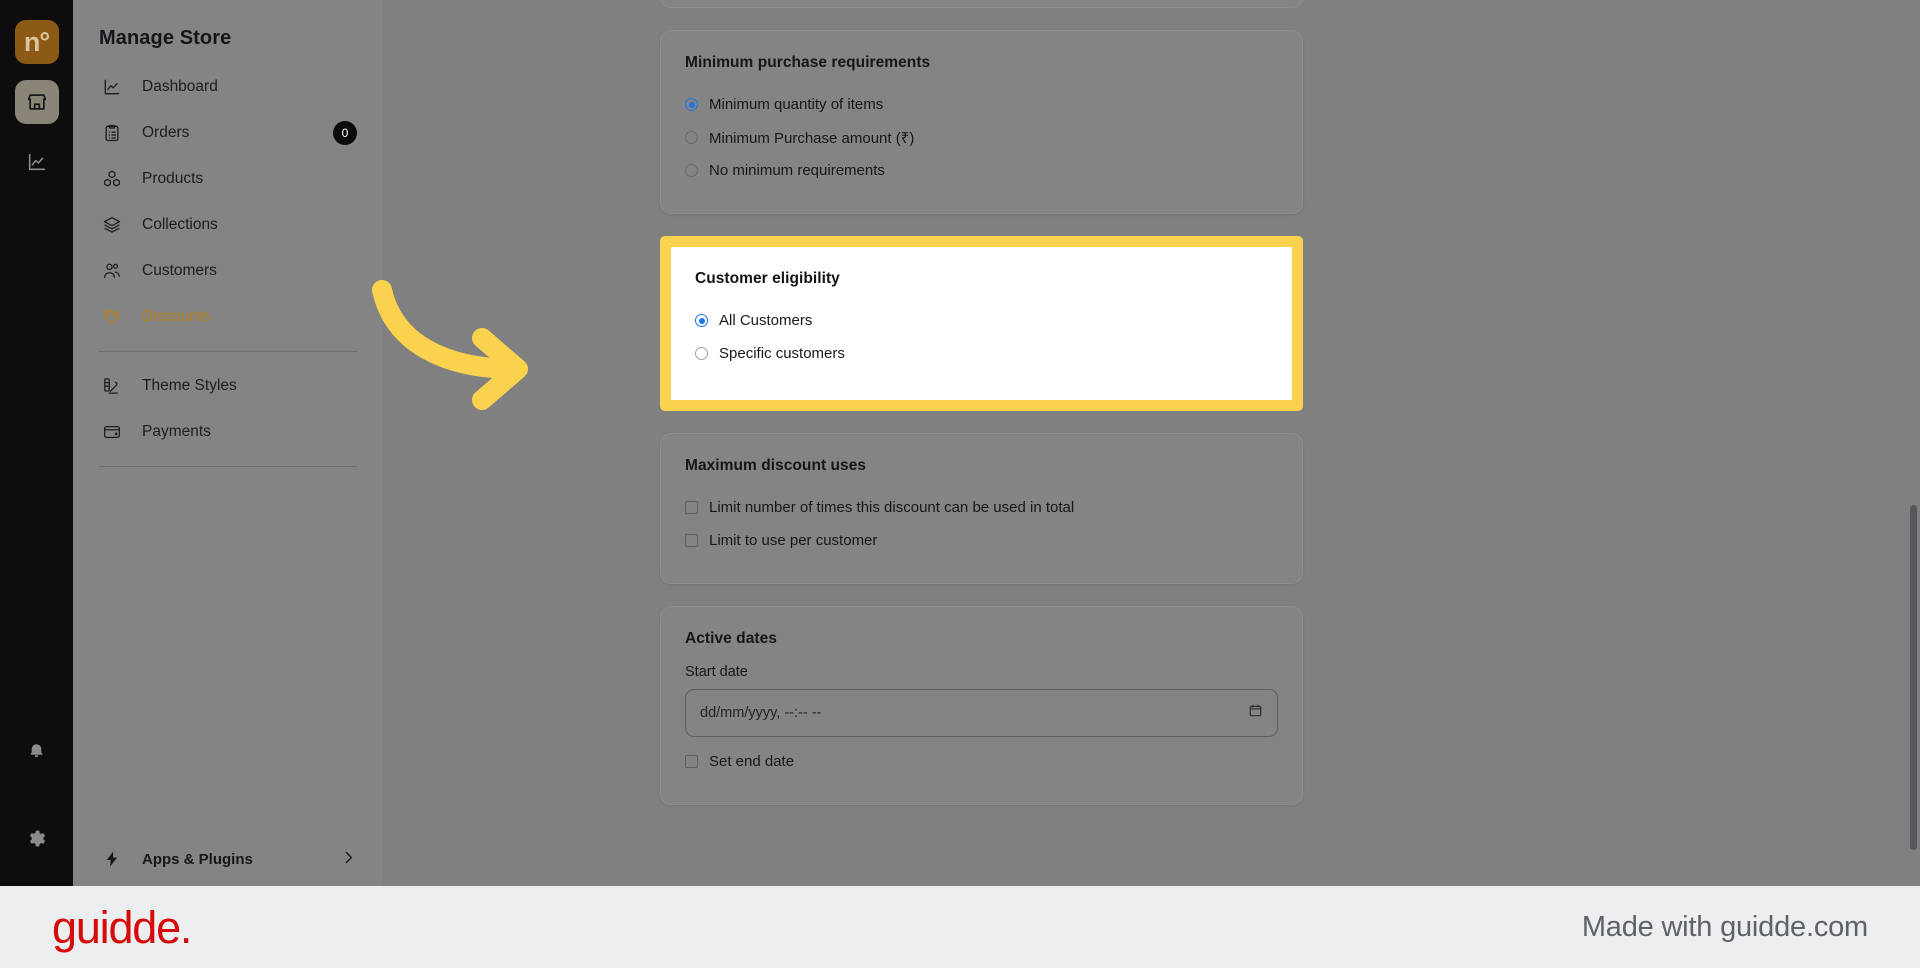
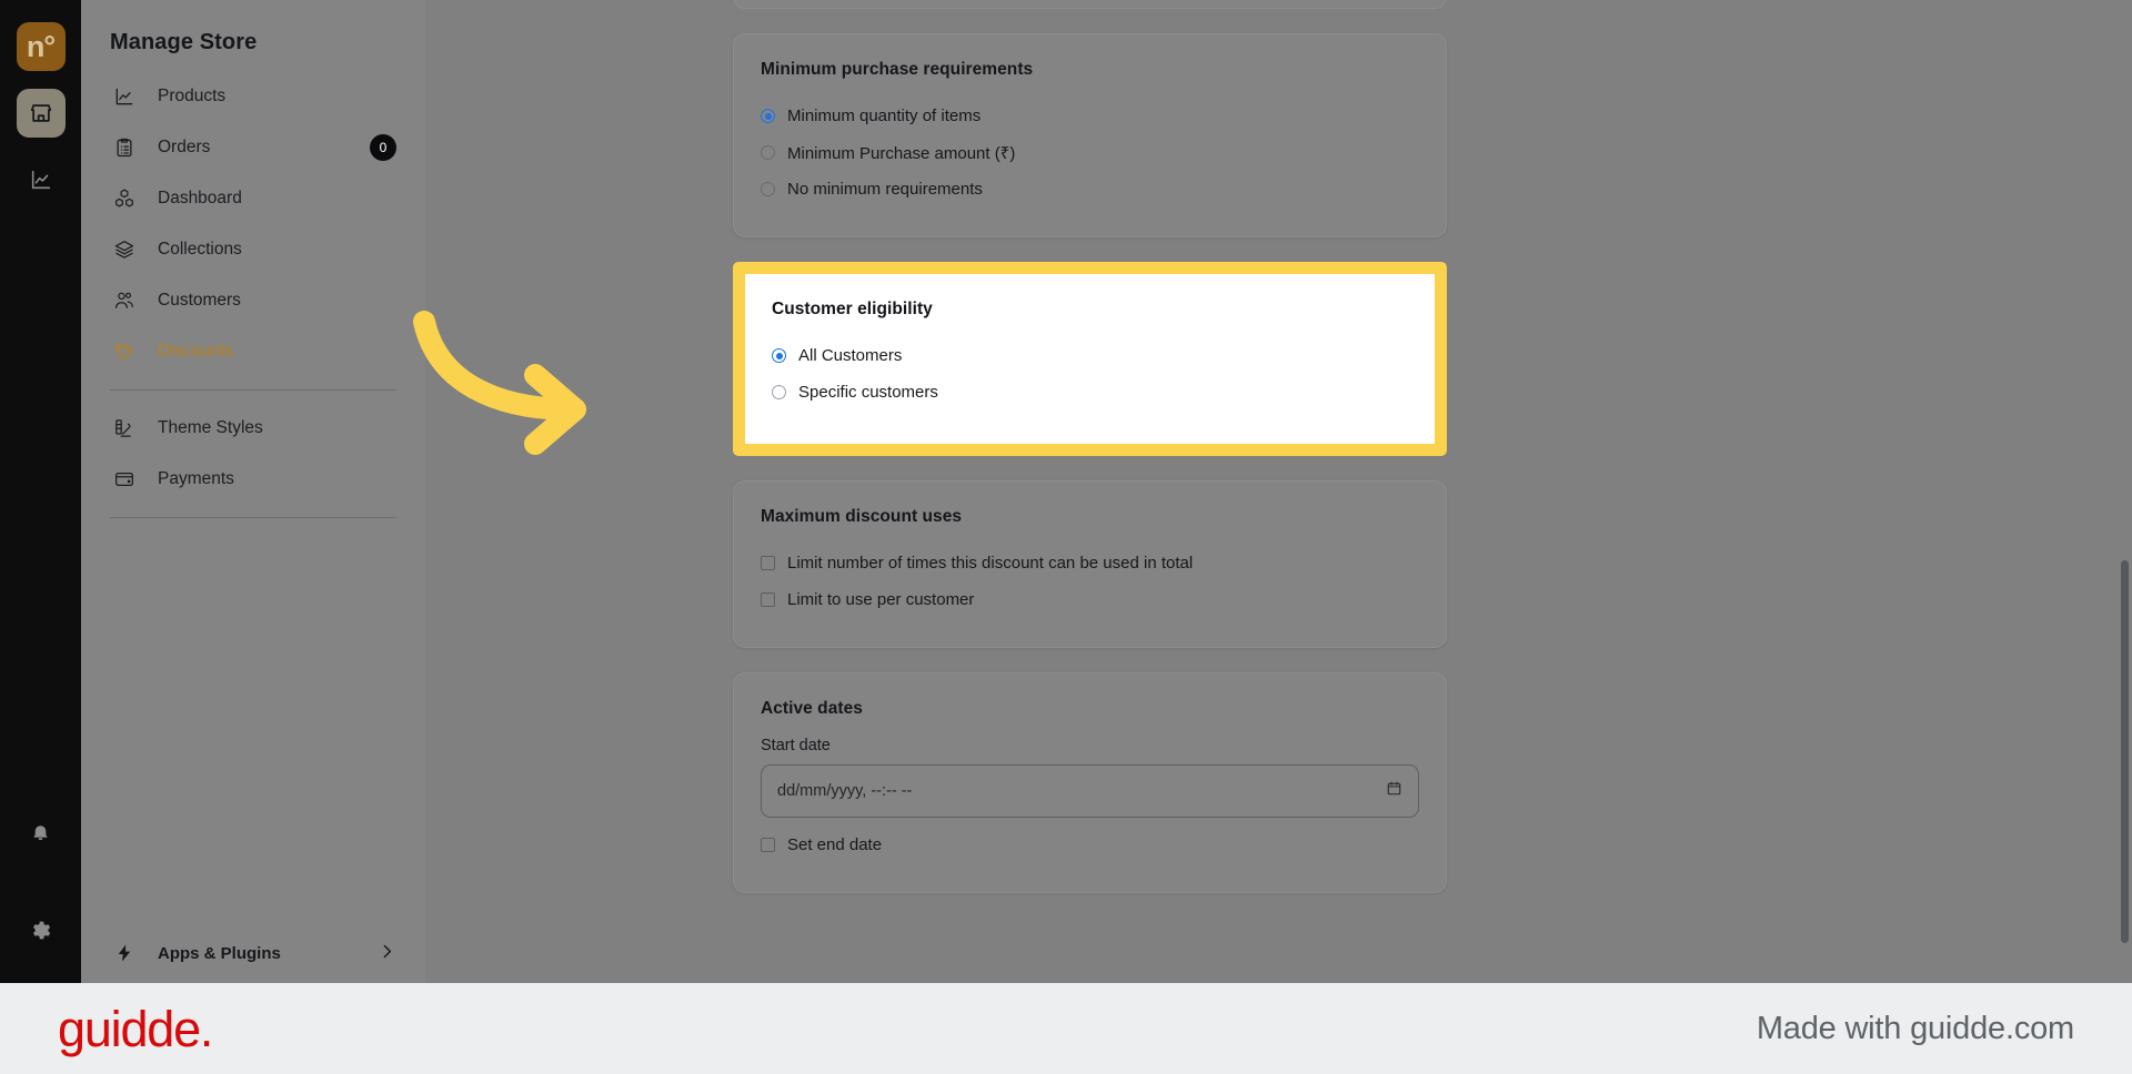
  n°
  Manage Store
- Dashboard
+ Products
  Orders
  0
- Products
+ Dashboard
  Collections
  Customers
  Discounts
  Theme Styles
  Payments
  Apps & Plugins
  Minimum purchase requirements
  Minimum quantity of items
  Minimum Purchase amount (₹)
  No minimum requirements
  Customer eligibility
  All Customers
  Specific customers
  Maximum discount uses
  Limit number of times this discount can be used in total
  Limit to use per customer
  Active dates
  Start date
  dd/mm/yyyy, --:-- --
  Set end date
  guidde.
  Made with guidde.com
